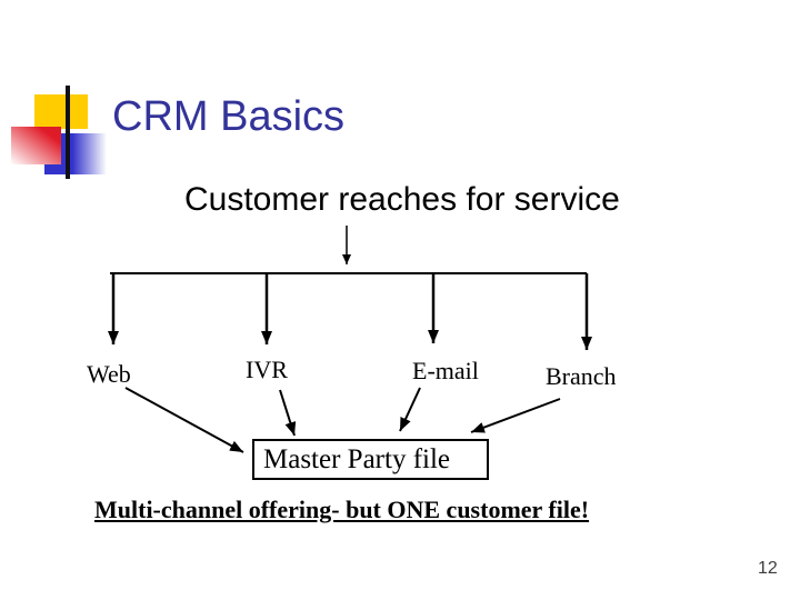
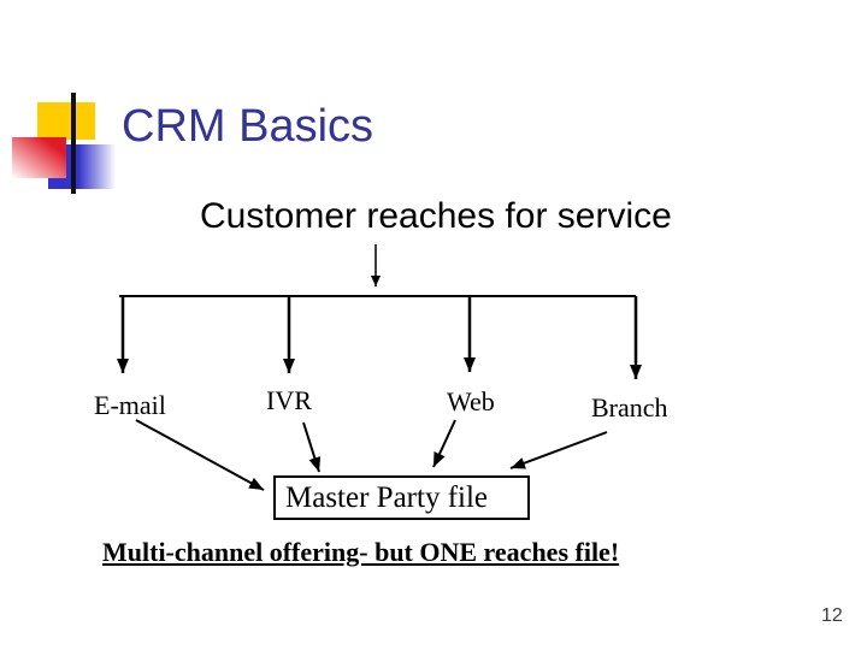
  CRM Basics
  Customer reaches for service
- Web
+ E-mail
  IVR
- E-mail
+ Web
  Branch
  Master Party file
- Multi-channel offering- but ONE customer file!
+ Multi-channel offering- but ONE reaches file!
  12
